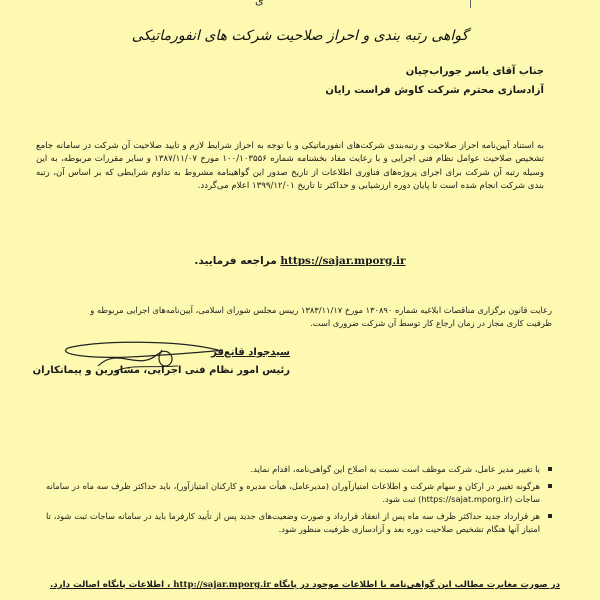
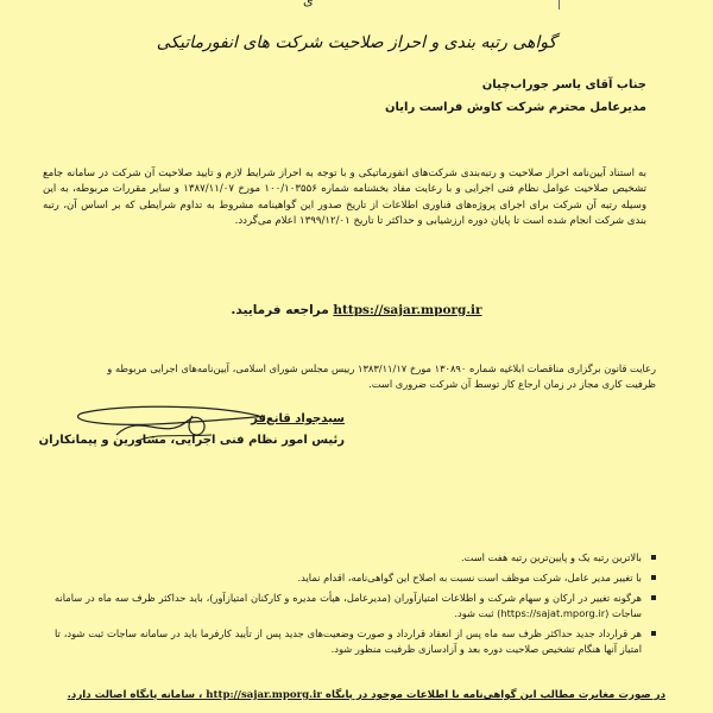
  ی
  گواهی رتبه بندی و احراز صلاحیت شرکت های انفورماتیکی
  جناب آقای یاسر جوراب‌چیان
- آزادسازی محترم شرکت کاوش فراست رایان
+ مدیرعامل محترم شرکت کاوش فراست رایان
  به استناد آیین‌نامه احراز صلاحیت و رتبه‌بندی شرکت‌های انفورماتیکی و با توجه به احراز شرایط لازم و تایید صلاحیت آن شرکت در سامانه جامع تشخیص صلاحیت عوامل نظام فنی اجرایی و با رعایت مفاد بخشنامه شماره ۱۰۰/۱۰۳۵۵۶ مورخ ۱۳۸۷/۱۱/۰۷ و سایر مقررات مربوطه، به این وسیله رتبه آن شرکت برای اجرای پروژه‌های فناوری اطلاعات از تاریخ صدور این گواهینامه مشروط به تداوم شرایطی که بر اساس آن، رتبه بندی شرکت انجام شده است تا پایان دوره ارزشیابی و حداکثر تا تاریخ ۱۳۹۹/۱۲/۰۱ اعلام می‌گردد.
  https://sajar.mporg.ir مراجعه فرمایید.
  رعایت قانون برگزاری مناقصات ابلاغیه شماره ۱۳۰۸۹۰ مورخ ۱۳۸۳/۱۱/۱۷ رییس مجلس شورای اسلامی، آیین‌نامه‌های اجرایی مربوطه و ظرفیت کاری مجاز در زمان ارجاع کار توسط آن شرکت ضروری است.
  سیدجواد قانع‌فر
  رئیس امور نظام فنی اجرایی، مشاورین و پیمانکاران
+ بالاترین رتبه یک و پایین‌ترین رتبه هفت است.
  با تغییر مدیر عامل، شرکت موظف است نسبت به اصلاح این گواهی‌نامه، اقدام نماید.
  هرگونه تغییر در ارکان و سهام شرکت و اطلاعات امتیازآوران (مدیرعامل، هیأت مدیره و کارکنان امتیازآور)، باید حداکثر ظرف سه ماه در سامانه ساجات (https://sajat.mporg.ir) ثبت شود.
  هر قرارداد جدید حداکثر ظرف سه ماه پس از انعقاد قرارداد و صورت وضعیت‌های جدید پس از تأیید کارفرما باید در سامانه ساجات ثبت شود، تا امتیاز آنها هنگام تشخیص صلاحیت دوره بعد و آزادسازی ظرفیت منظور شود.
- در صورت مغایرت مطالب این گواهی‌نامه با اطلاعات موجود در پایگاه http://sajar.mporg.ir ، اطلاعات پایگاه اصالت دارد.
+ در صورت مغایرت مطالب این گواهی‌نامه با اطلاعات موجود در پایگاه http://sajar.mporg.ir ، سامانه پایگاه اصالت دارد.
